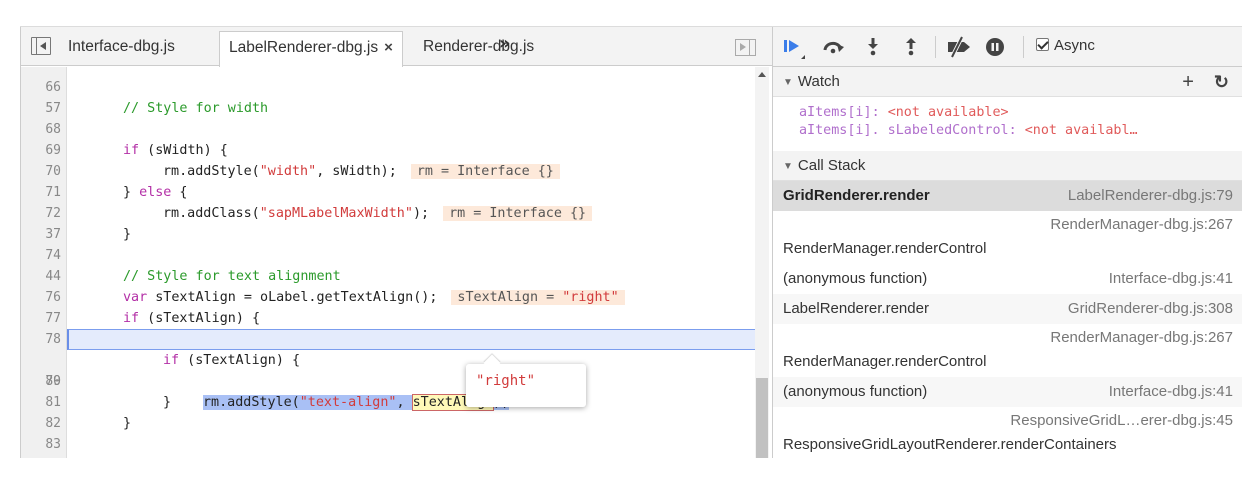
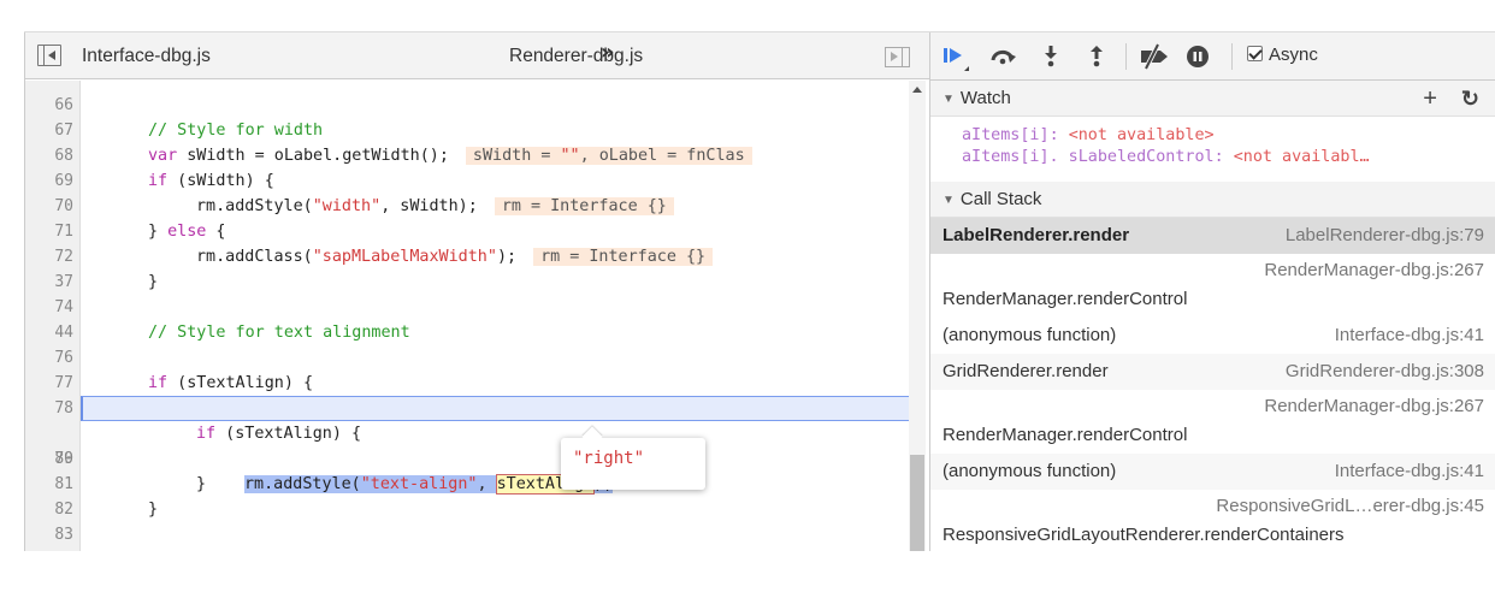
  Interface-dbg.js
- LabelRenderer-dbg.js ×
  Renderer-dbg.js
  »
  66
  // Style for width
- 57
+ 67
+ var sWidth = oLabel.getWidth(); sWidth = "", oLabel = fnClas
  68
  if (sWidth) {
  69
  rm.addStyle("width", sWidth); rm = Interface {}
  70
  } else {
  71
  rm.addClass("sapMLabelMaxWidth"); rm = Interface {}
  72
  }
  37
  74
  // Style for text alignment
  44
- var sTextAlign = oLabel.getTextAlign(); sTextAlign = "right"
  76
  if (sTextAlign) {
  77
  78
  if (sTextAlign) {
  79
  rm.addStyle("text-align", sTextA
  80
  }
  81
  }
  82
  83
  "right"
  Async
  ▼ Watch
  + ↻
  aItems[i]: <not available>
  aItems[i]. sLabeledControl: <not availabl…
  ▼ Call Stack
- GridRenderer.render
+ LabelRenderer.render
  LabelRenderer-dbg.js:79
  RenderManager-dbg.js:267
  RenderManager.renderControl
  (anonymous function)
  Interface-dbg.js:41
- LabelRenderer.render
+ GridRenderer.render
  GridRenderer-dbg.js:308
  RenderManager-dbg.js:267
  RenderManager.renderControl
  (anonymous function)
  Interface-dbg.js:41
  ResponsiveGridL…erer-dbg.js:45
  ResponsiveGridLayoutRenderer.renderContainers
